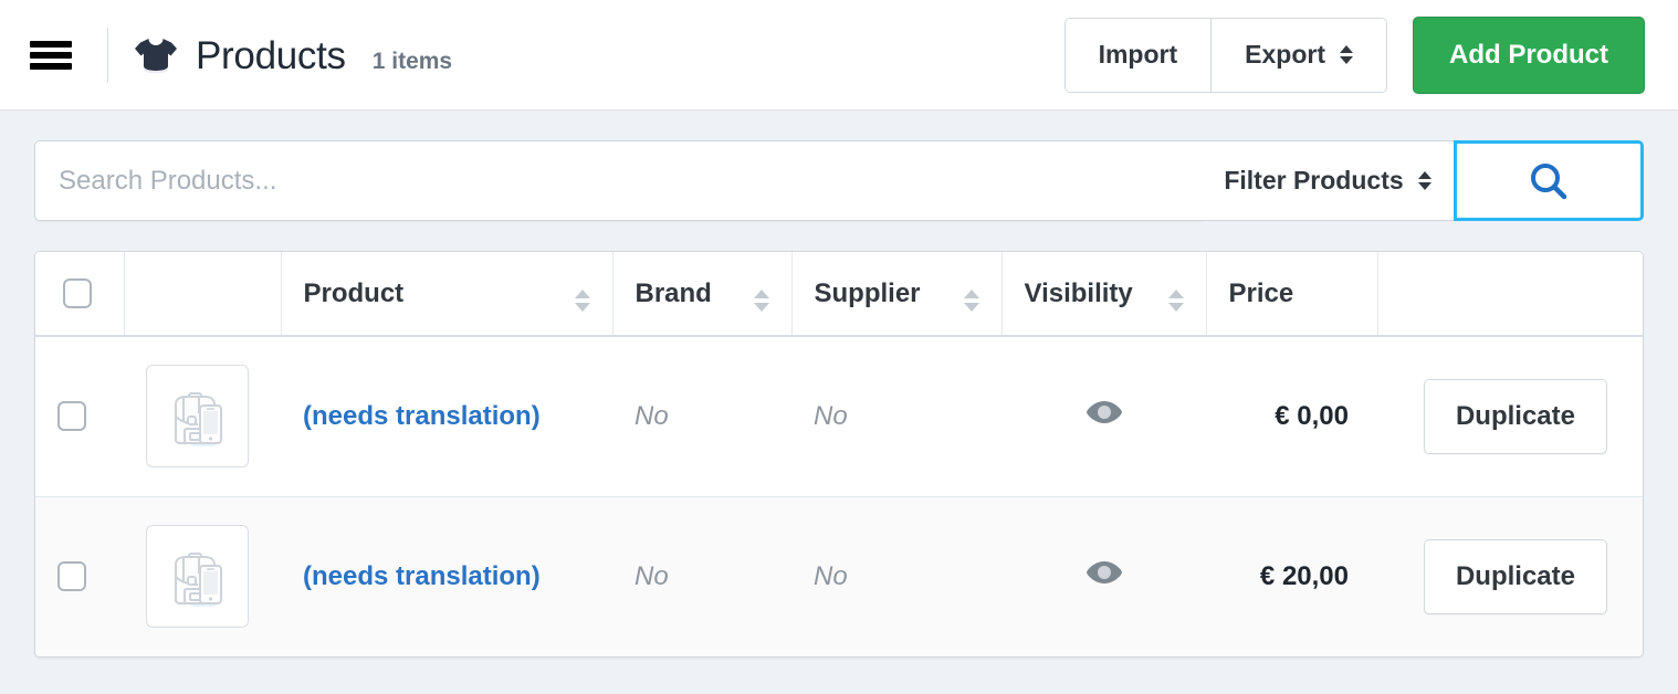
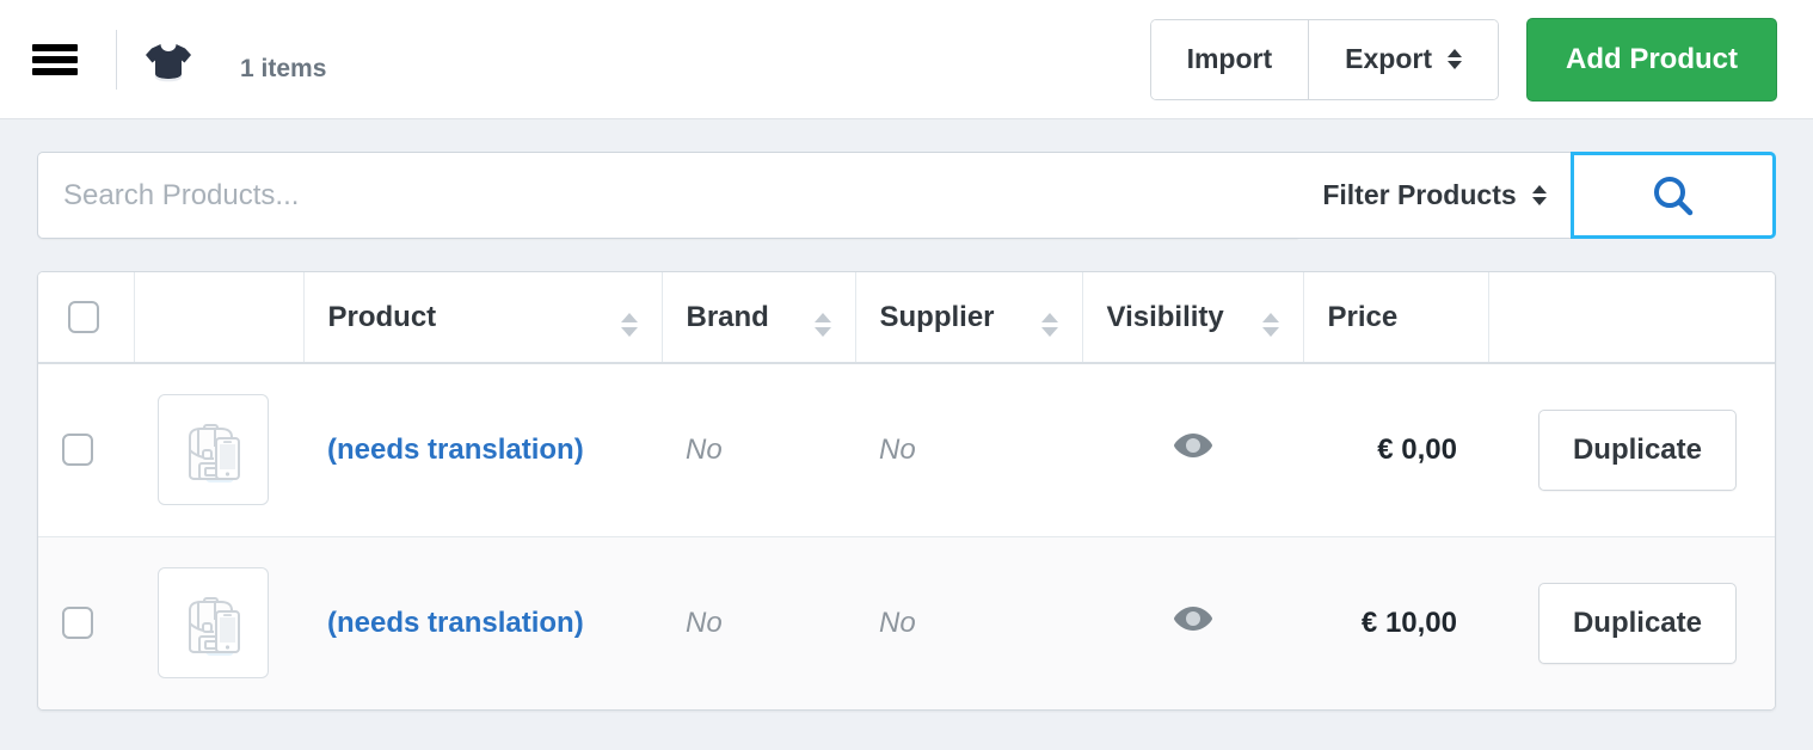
- Products
  1 items
  Import
  Export
  Add Product
  Search Products...
  Filter Products
  		Product	Brand	Supplier	Visibility	Price
  		(needs translation)	No	No		€ 0,00	Duplicate
- 		(needs translation)	No	No		€ 20,00	Duplicate
+ 		(needs translation)	No	No		€ 10,00	Duplicate
